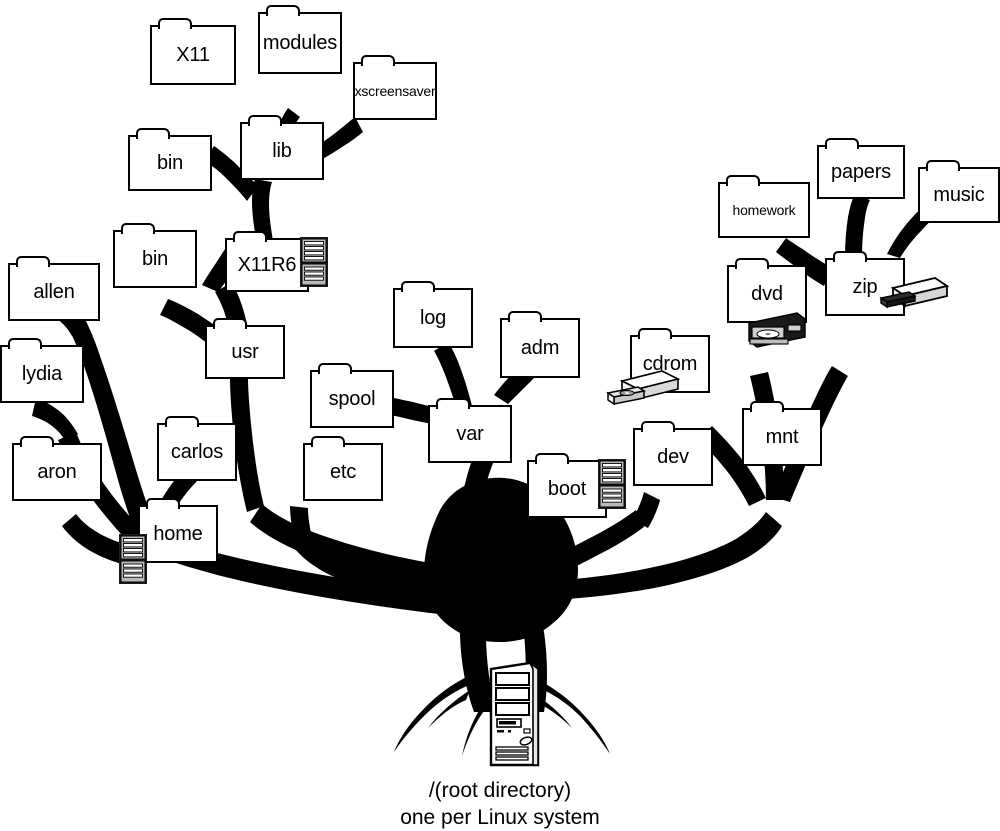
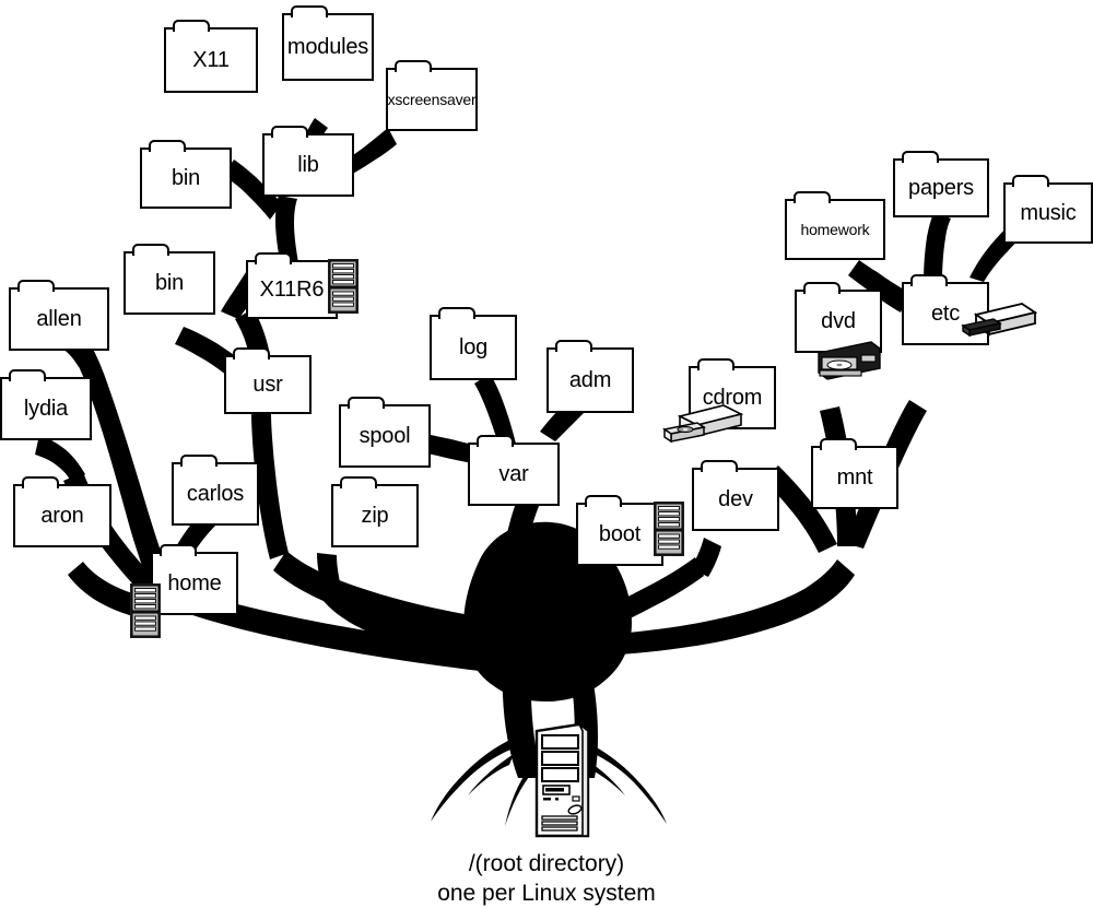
  X11
  modules
  xscreensaver
  lib
  bin
  bin
  X11R6
  usr
  allen
  lydia
  aron
  carlos
  home
  log
  adm
  spool
  var
- etc
+ zip
  boot
  dev
  cdrom
  mnt
  dvd
- zip
+ etc
  homework
  papers
  music
  /(root directory)
  one per Linux system
